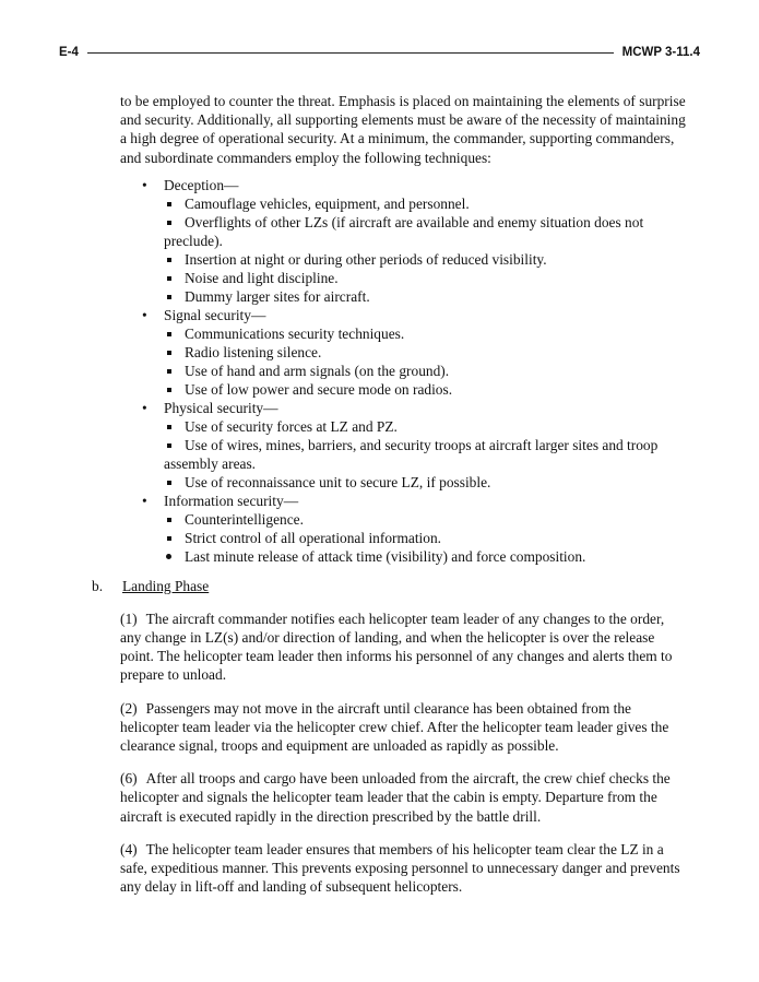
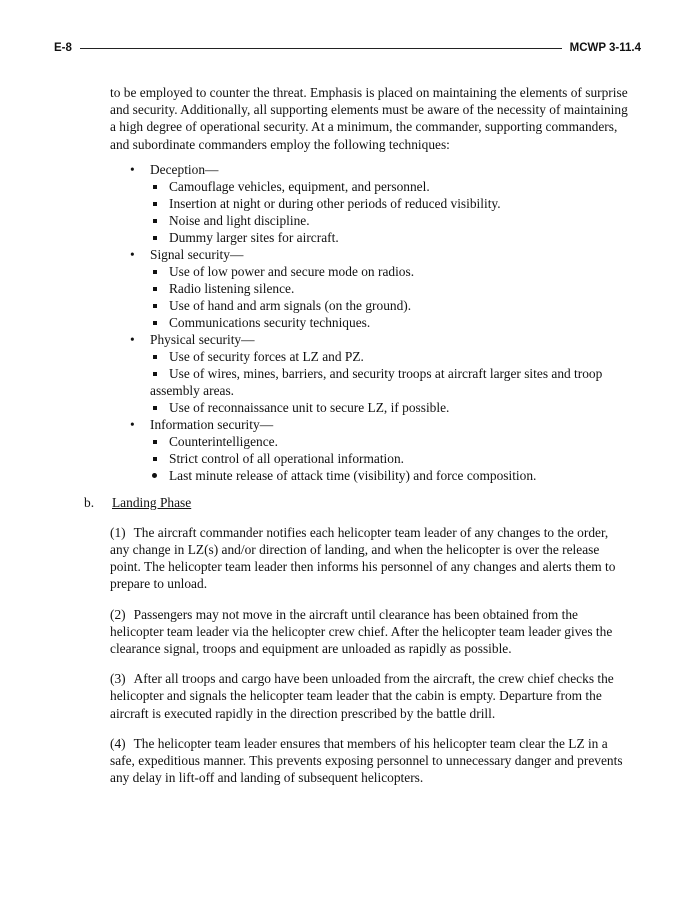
- E-4
+ E-8
  MCWP 3-11.4
  to be employed to counter the threat. Emphasis is placed on maintaining the elements of surprise and security. Additionally, all supporting elements must be aware of the necessity of maintaining a high degree of operational security. At a minimum, the commander, supporting commanders, and subordinate commanders employ the following techniques:
  •
  Deception—
  Camouflage vehicles, equipment, and personnel.
- Overflights of other LZs (if aircraft are available and enemy situation does not preclude).
  Insertion at night or during other periods of reduced visibility.
  Noise and light discipline.
  Dummy larger sites for aircraft.
  •
  Signal security—
- Communications security techniques.
+ Use of low power and secure mode on radios.
  Radio listening silence.
  Use of hand and arm signals (on the ground).
- Use of low power and secure mode on radios.
+ Communications security techniques.
  •
  Physical security—
  Use of security forces at LZ and PZ.
  Use of wires, mines, barriers, and security troops at aircraft larger sites and troop assembly areas.
  Use of reconnaissance unit to secure LZ, if possible.
  •
  Information security—
  Counterintelligence.
  Strict control of all operational information.
  Last minute release of attack time (visibility) and force composition.
  b.
  Landing Phase
  (1) The aircraft commander notifies each helicopter team leader of any changes to the order, any change in LZ(s) and/or direction of landing, and when the helicopter is over the release point. The helicopter team leader then informs his personnel of any changes and alerts them to prepare to unload.
  (2) Passengers may not move in the aircraft until clearance has been obtained from the helicopter team leader via the helicopter crew chief. After the helicopter team leader gives the clearance signal, troops and equipment are unloaded as rapidly as possible.
- (6) After all troops and cargo have been unloaded from the aircraft, the crew chief checks the helicopter and signals the helicopter team leader that the cabin is empty. Departure from the aircraft is executed rapidly in the direction prescribed by the battle drill.
+ (3) After all troops and cargo have been unloaded from the aircraft, the crew chief checks the helicopter and signals the helicopter team leader that the cabin is empty. Departure from the aircraft is executed rapidly in the direction prescribed by the battle drill.
  (4) The helicopter team leader ensures that members of his helicopter team clear the LZ in a safe, expeditious manner. This prevents exposing personnel to unnecessary danger and prevents any delay in lift-off and landing of subsequent helicopters.
